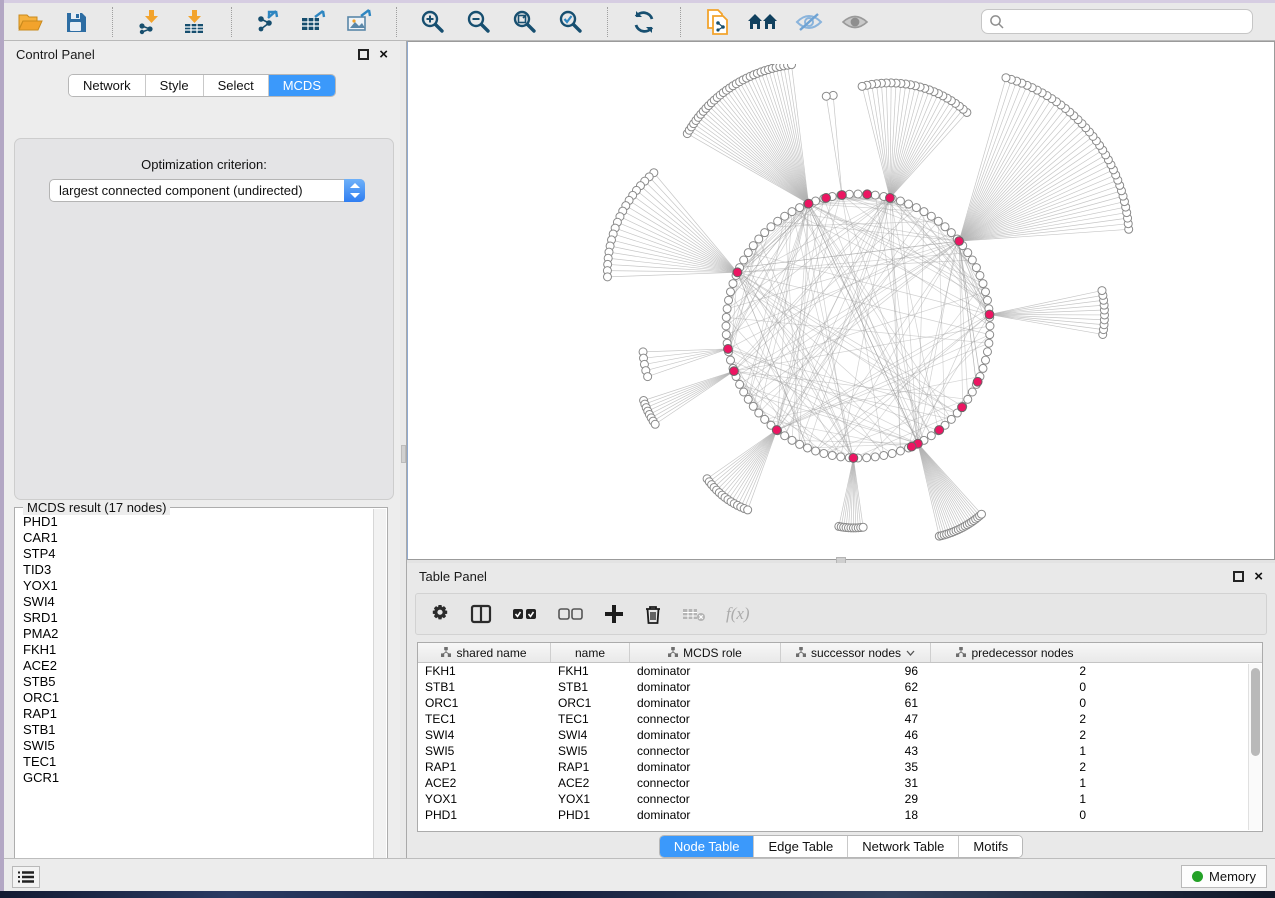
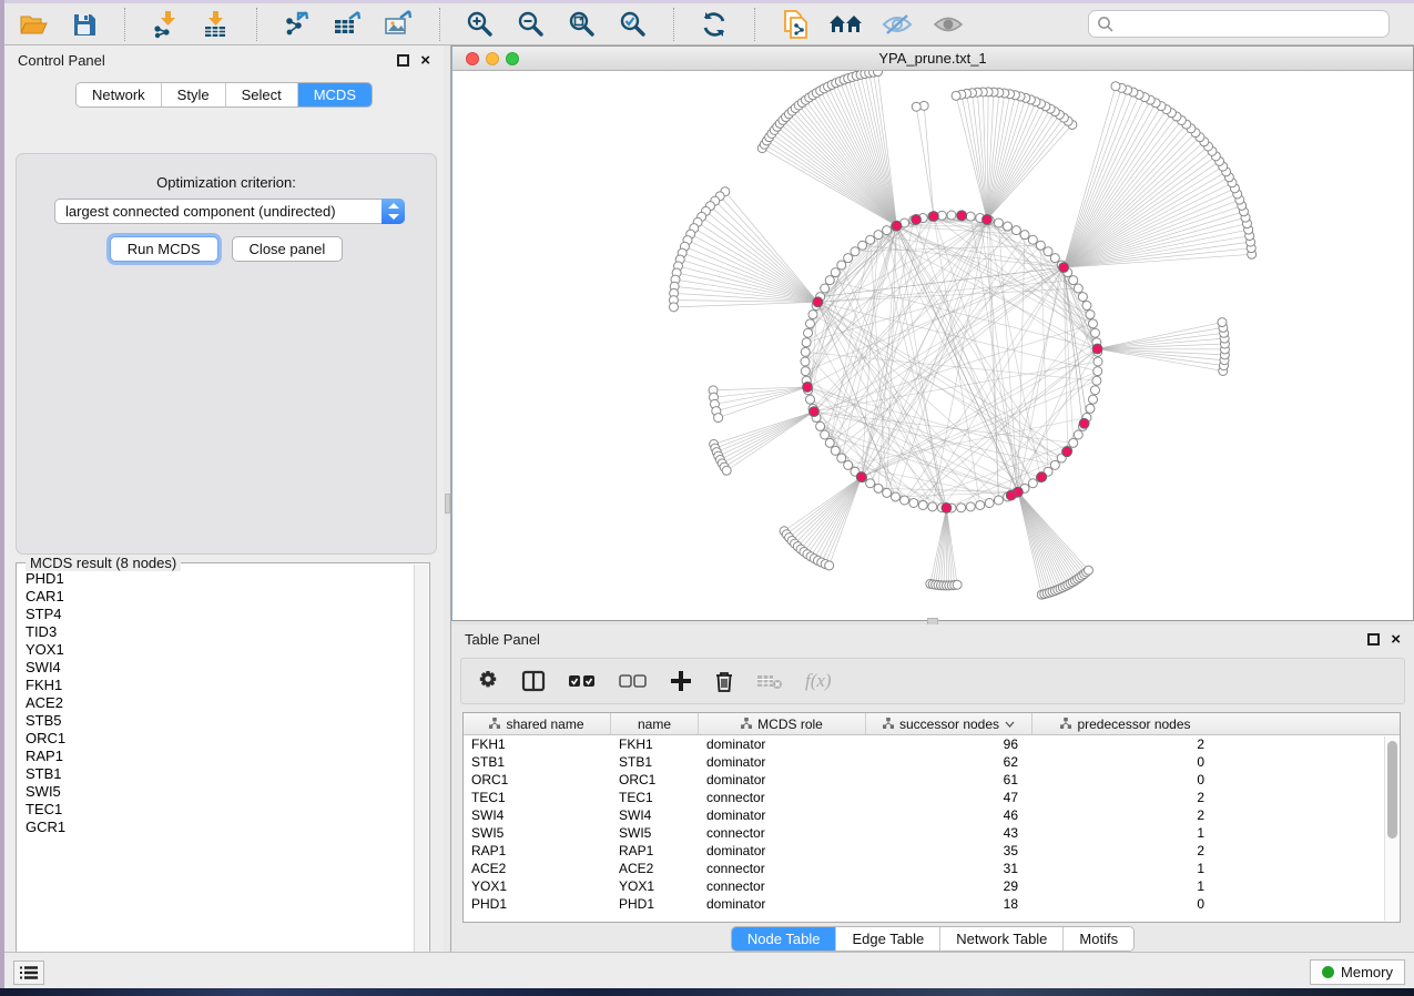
  Control Panel
  ×
  Network
  Style
  Select
  MCDS
  Optimization criterion:
  largest connected component (undirected)
+ Run MCDS
+ Close panel
- MCDS result (17 nodes)
+ MCDS result (8 nodes)
  PHD1
  CAR1
  STP4
  TID3
  YOX1
  SWI4
- SRD1
- PMA2
  FKH1
  ACE2
  STB5
  ORC1
  RAP1
  STB1
  SWI5
  TEC1
  GCR1
+ YPA_prune.txt_1
  Table Panel
  ×
  f(x)
  shared name
  name
  MCDS role
  successor nodes
  predecessor nodes
  FKH1
  FKH1
  dominator
  96
  2
  STB1
  STB1
  dominator
  62
  0
  ORC1
  ORC1
  dominator
  61
  0
  TEC1
  TEC1
  connector
  47
  2
  SWI4
  SWI4
  dominator
  46
  2
  SWI5
  SWI5
  connector
  43
  1
  RAP1
  RAP1
  dominator
  35
  2
  ACE2
  ACE2
  connector
  31
  1
  YOX1
  YOX1
  connector
  29
  1
  PHD1
  PHD1
  dominator
  18
  0
  Node Table
  Edge Table
  Network Table
  Motifs
  Memory
